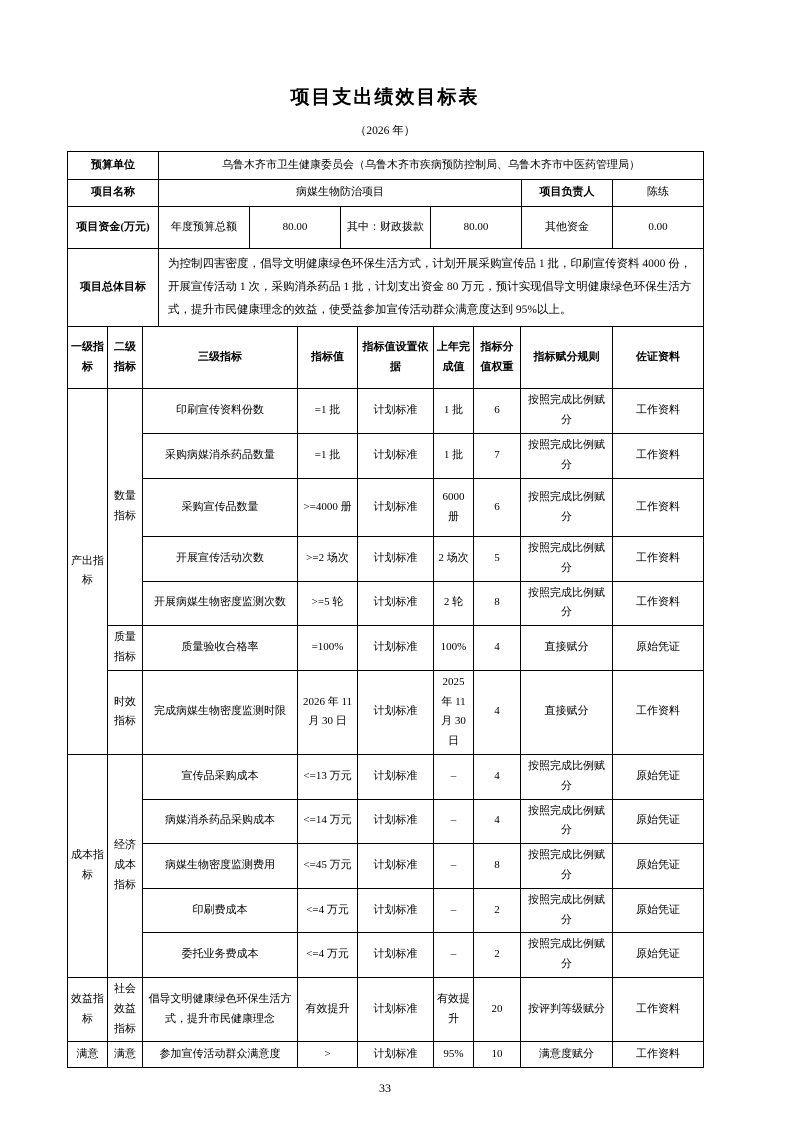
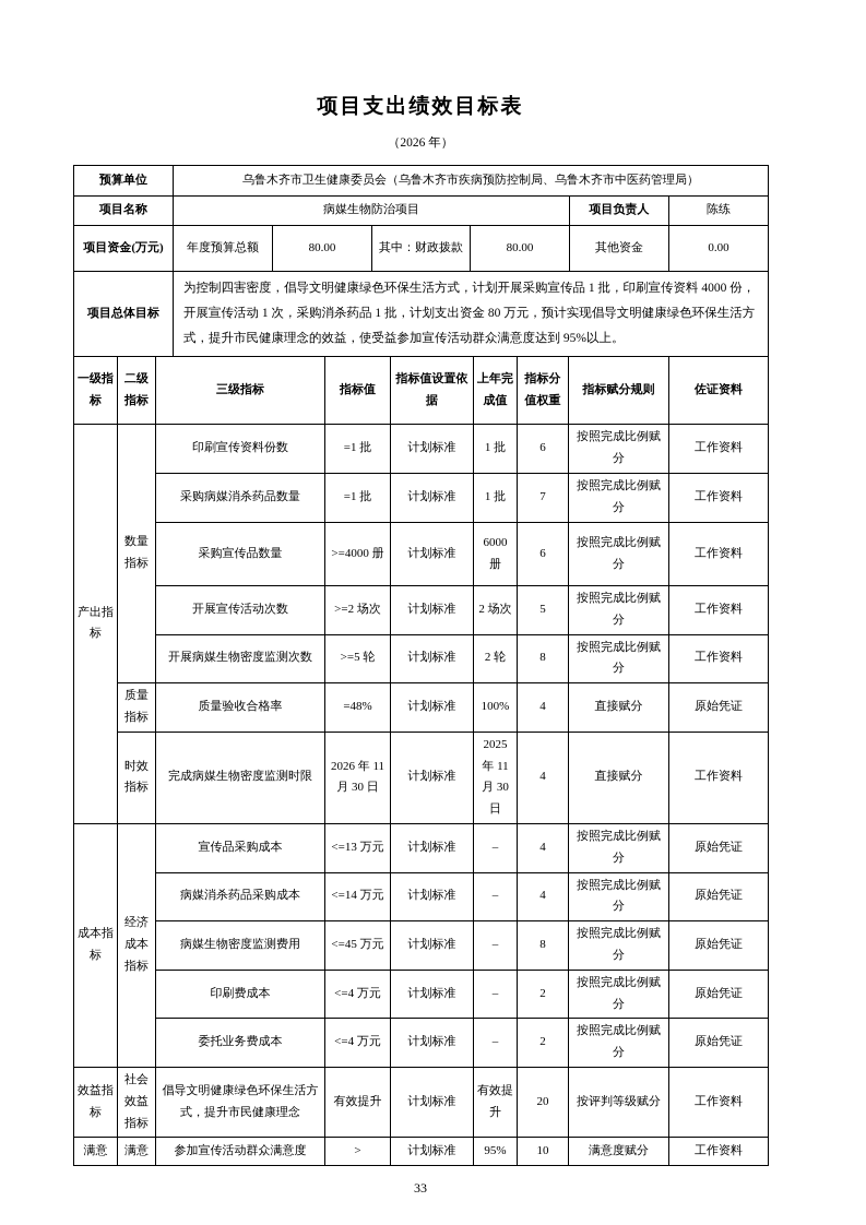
  项目支出绩效目标表
  （2026 年）
  预算单位	乌鲁木齐市卫生健康委员会（乌鲁木齐市疾病预防控制局、乌鲁木齐市中医药管理局）
  项目名称	病媒生物防治项目	项目负责人	陈练
  项目资金(万元)	年度预算总额	80.00	其中：财政拨款	80.00	其他资金	0.00
  项目总体目标	为控制四害密度，倡导文明健康绿色环保生活方式，计划开展采购宣传品 1 批，印刷宣传资料 4000 份，开展宣传活动 1 次，采购消杀药品 1 批，计划支出资金 80 万元，预计实现倡导文明健康绿色环保生活方式，提升市民健康理念的效益，使受益参加宣传活动群众满意度达到 95%以上。
  一级指标	二级指标	三级指标	指标值	指标值设置依据	上年完成值	指标分值权重	指标赋分规则	佐证资料
  产出指标	数量指标	印刷宣传资料份数	=1 批	计划标准	1 批	6	按照完成比例赋分	工作资料
  采购病媒消杀药品数量	=1 批	计划标准	1 批	7	按照完成比例赋分	工作资料
  采购宣传品数量	>=4000 册	计划标准	6000 册	6	按照完成比例赋分	工作资料
  开展宣传活动次数	>=2 场次	计划标准	2 场次	5	按照完成比例赋分	工作资料
  开展病媒生物密度监测次数	>=5 轮	计划标准	2 轮	8	按照完成比例赋分	工作资料
- 质量指标	质量验收合格率	=100%	计划标准	100%	4	直接赋分	原始凭证
+ 质量指标	质量验收合格率	=48%	计划标准	100%	4	直接赋分	原始凭证
  时效指标	完成病媒生物密度监测时限	2026 年 11 月 30 日	计划标准	2025 年 11 月 30 日	4	直接赋分	工作资料
  成本指标	经济成本指标	宣传品采购成本	<=13 万元	计划标准	–	4	按照完成比例赋分	原始凭证
  病媒消杀药品采购成本	<=14 万元	计划标准	–	4	按照完成比例赋分	原始凭证
  病媒生物密度监测费用	<=45 万元	计划标准	–	8	按照完成比例赋分	原始凭证
  印刷费成本	<=4 万元	计划标准	–	2	按照完成比例赋分	原始凭证
  委托业务费成本	<=4 万元	计划标准	–	2	按照完成比例赋分	原始凭证
  效益指标	社会效益指标	倡导文明健康绿色环保生活方式，提升市民健康理念	有效提升	计划标准	有效提升	20	按评判等级赋分	工作资料
  满意	满意	参加宣传活动群众满意度	>	计划标准	95%	10	满意度赋分	工作资料
  33
